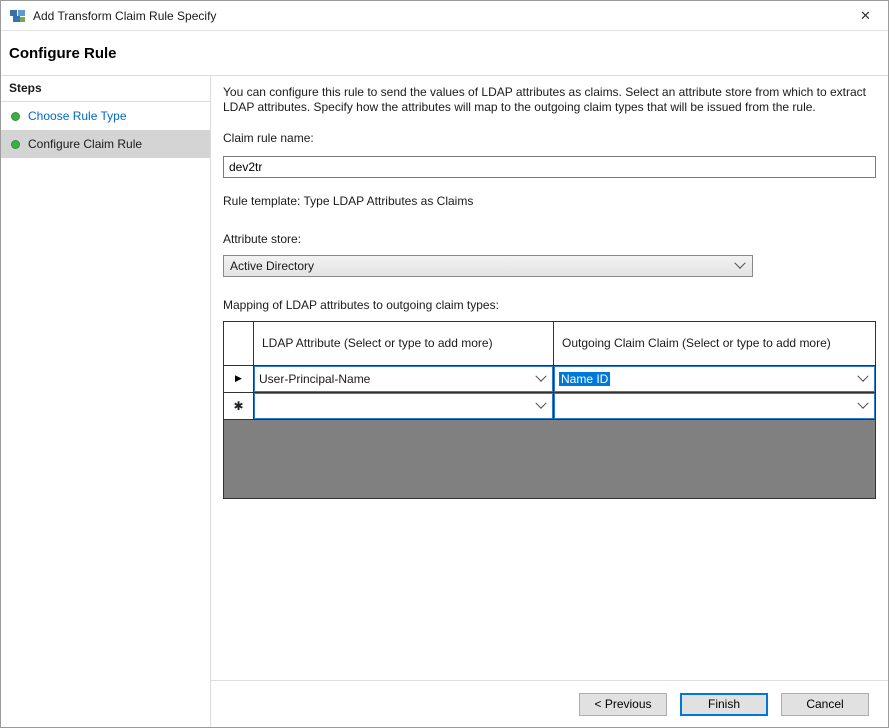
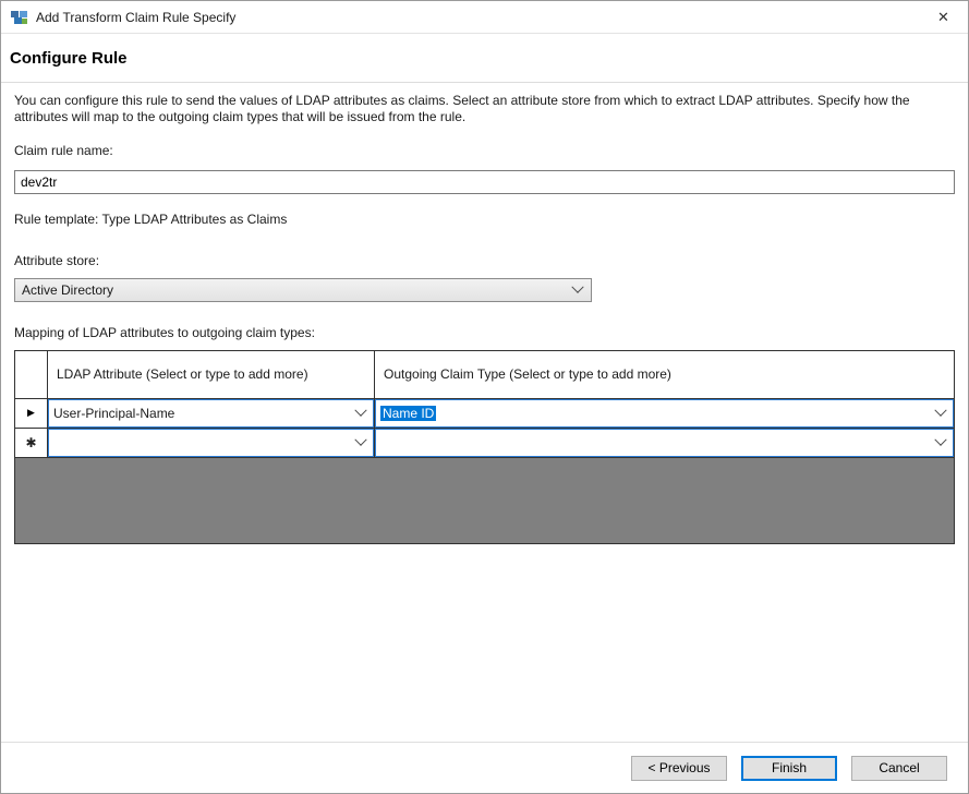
  Add Transform Claim Rule Specify
  ✕
  Configure Rule
- Steps
- Choose Rule Type
- Configure Claim Rule
  You can configure this rule to send the values of LDAP attributes as claims. Select an attribute store from which to extract LDAP attributes. Specify how the attributes will map to the outgoing claim types that will be issued from the rule.
  Claim rule name:
  dev2tr
  Rule template: Type LDAP Attributes as Claims
  Attribute store:
  Active Directory
  Mapping of LDAP attributes to outgoing claim types:
  LDAP Attribute (Select or type to add more)
- Outgoing Claim Claim (Select or type to add more)
+ Outgoing Claim Type (Select or type to add more)
  ▶
  User-Principal-Name
  Name ID
  ✱
  < Previous
  Finish
  Cancel
